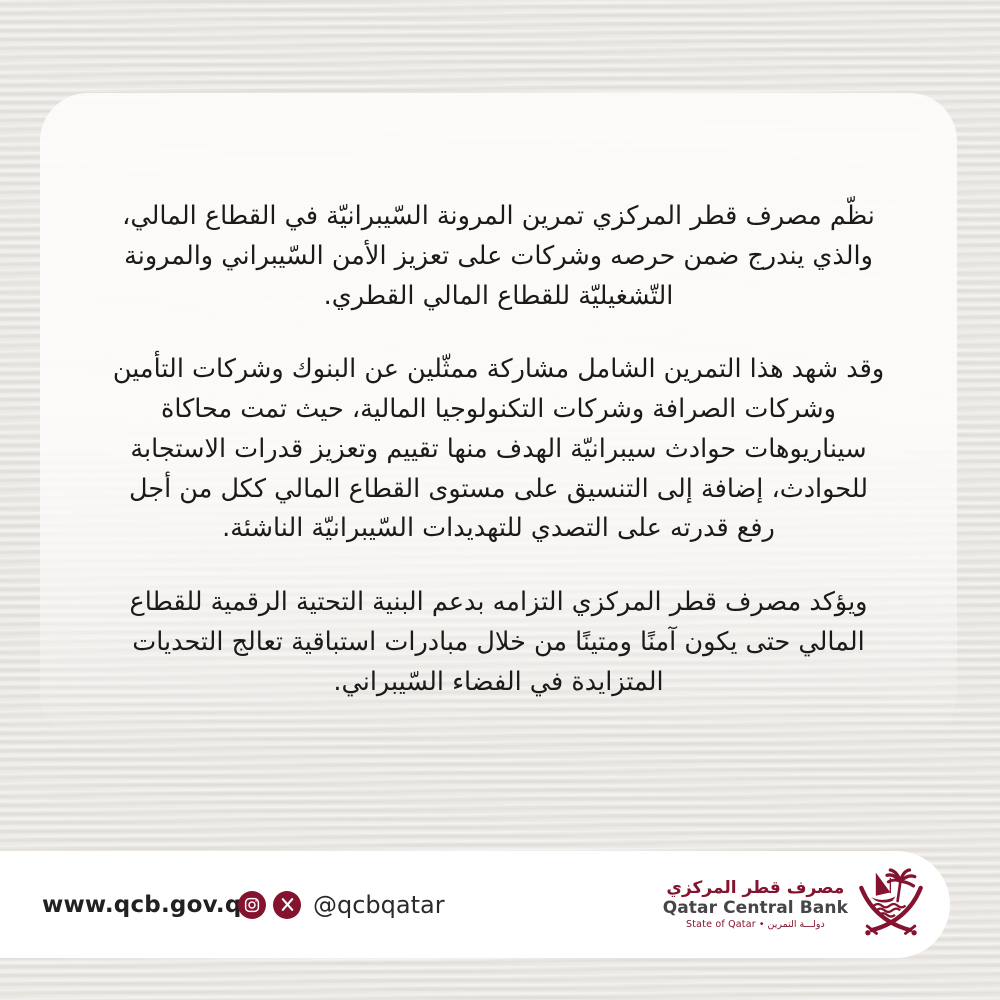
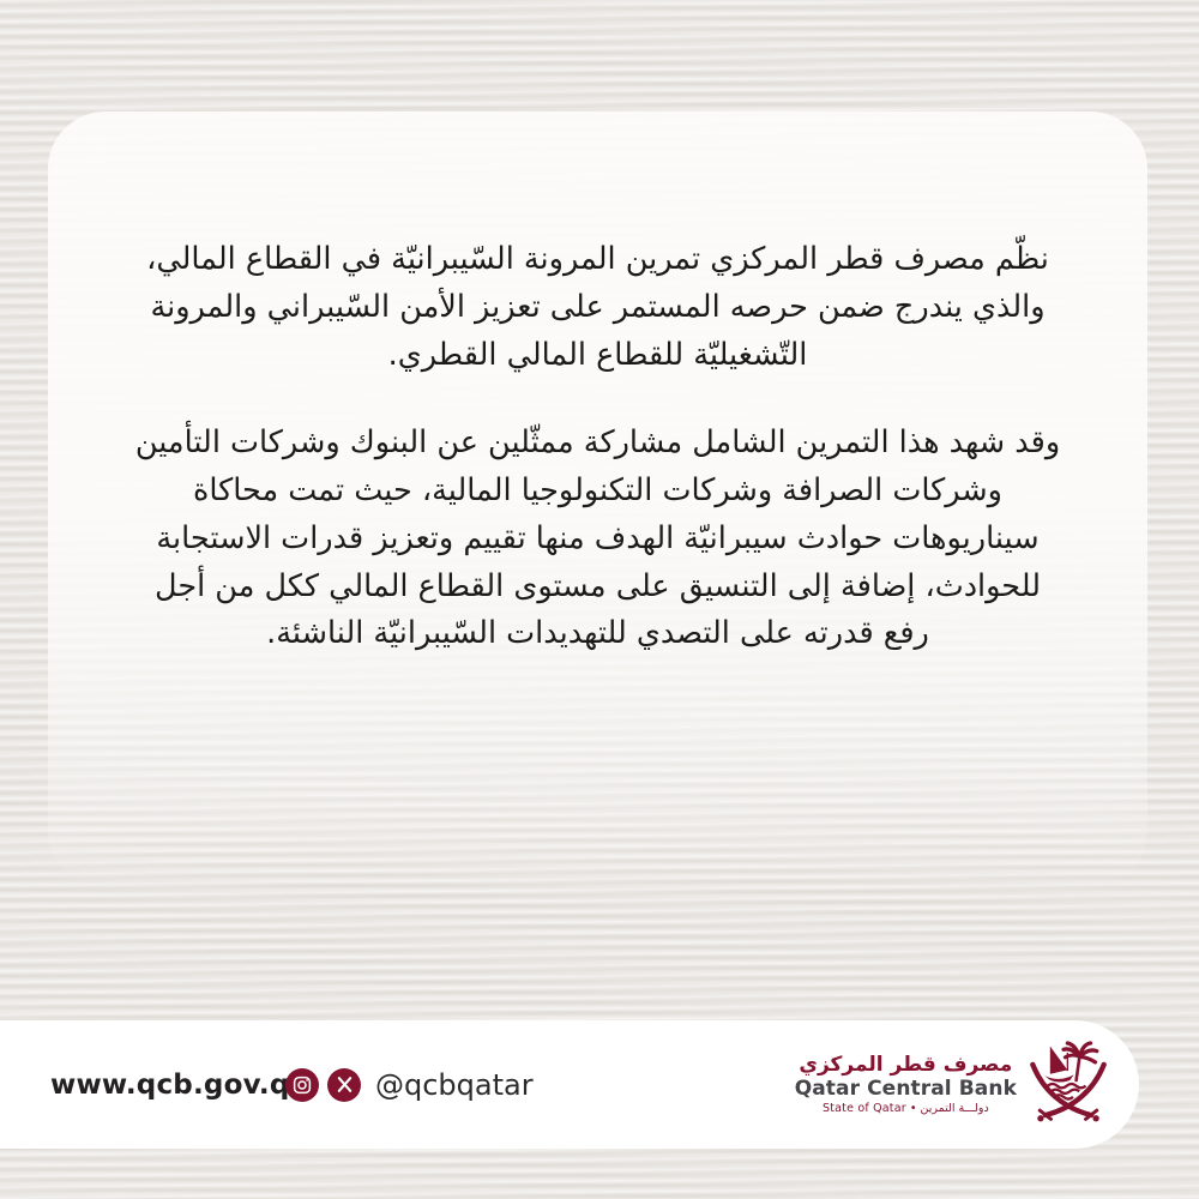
- نظّم مصرف قطر المركزي تمرين المرونة السّيبرانيّة في القطاع المالي، والذي يندرج ضمن حرصه وشركات على تعزيز الأمن السّيبراني والمرونة التّشغيليّة للقطاع المالي القطري.
+ نظّم مصرف قطر المركزي تمرين المرونة السّيبرانيّة في القطاع المالي، والذي يندرج ضمن حرصه المستمر على تعزيز الأمن السّيبراني والمرونة التّشغيليّة للقطاع المالي القطري.
  وقد شهد هذا التمرين الشامل مشاركة ممثّلين عن البنوك وشركات التأمين وشركات الصرافة وشركات التكنولوجيا المالية، حيث تمت محاكاة سيناريوهات حوادث سيبرانيّة الهدف منها تقييم وتعزيز قدرات الاستجابة للحوادث، إضافة إلى التنسيق على مستوى القطاع المالي ككل من أجل رفع قدرته على التصدي للتهديدات السّيبرانيّة الناشئة.
- ويؤكد مصرف قطر المركزي التزامه بدعم البنية التحتية الرقمية للقطاع المالي حتى يكون آمنًا ومتينًا من خلال مبادرات استباقية تعالج التحديات المتزايدة في الفضاء السّيبراني.
  www.qcb.gov.q
  @qcbqatar
  مصرف قطر المركزي
  Qatar Central Bank
  دولـــة التمرين • State of Qatar
